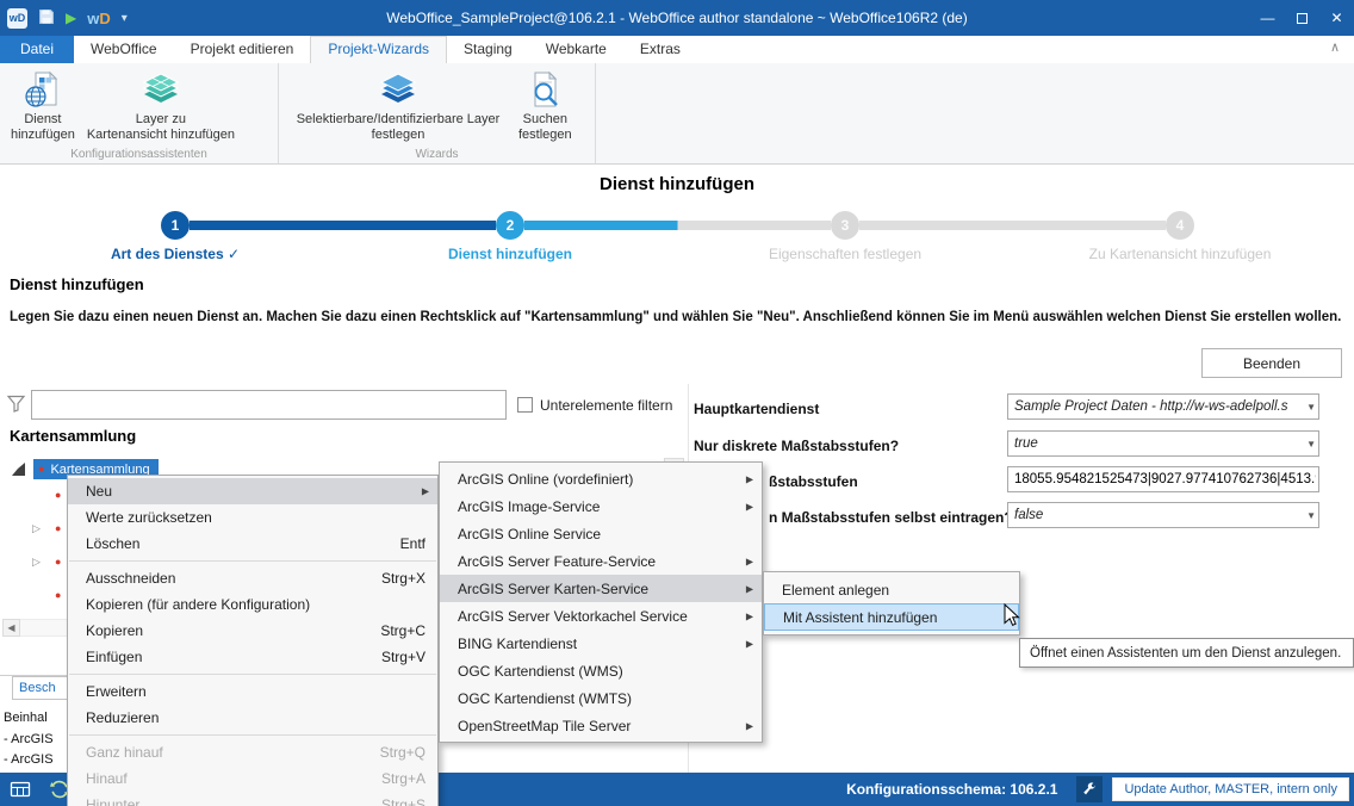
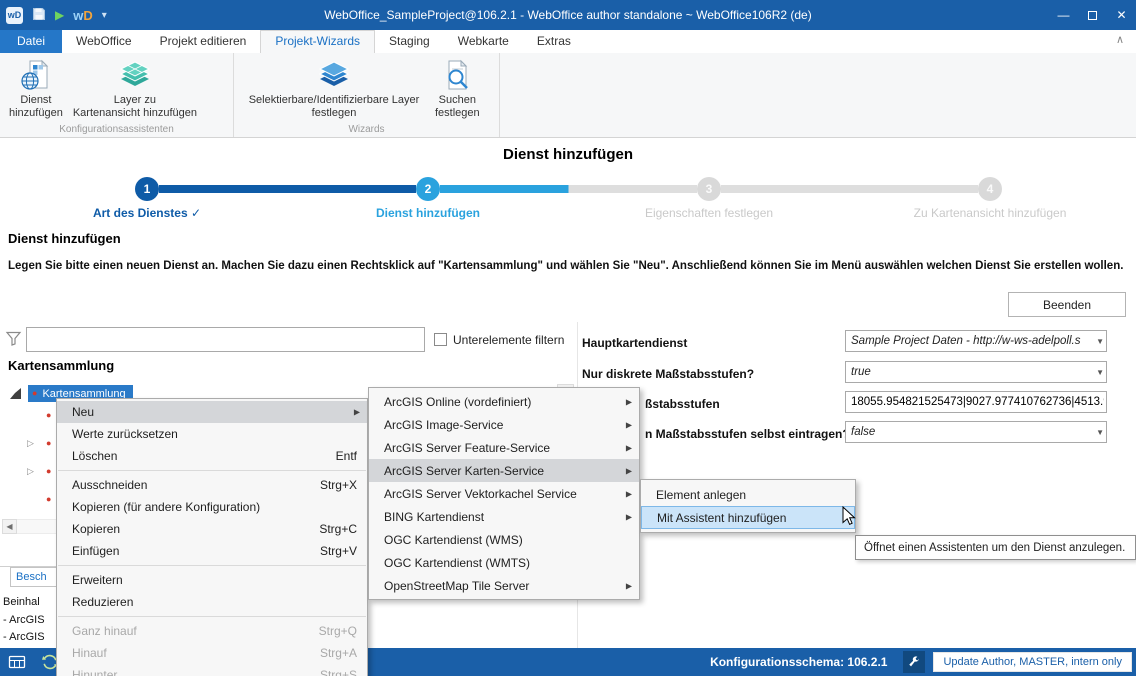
  wD
  ▶
  wD
  ▾
  WebOffice_SampleProject@106.2.1 - WebOffice author standalone ~ WebOffice106R2 (de)
  —
  ✕
  Datei
  WebOffice
  Projekt editieren
  Projekt-Wizards
  Staging
  Webkarte
  Extras
  ∧
  Dienst
  hinzufügen
  Layer zu
  Kartenansicht hinzufügen
  Konfigurationsassistenten
  Selektierbare/Identifizierbare Layer
  festlegen
  Suchen
  festlegen
  Wizards
  Dienst hinzufügen
  1
  2
  3
  4
  Art des Dienstes ✓
  Dienst hinzufügen
  Eigenschaften festlegen
  Zu Kartenansicht hinzufügen
  Dienst hinzufügen
- Legen Sie dazu einen neuen Dienst an. Machen Sie dazu einen Rechtsklick auf "Kartensammlung" und wählen Sie "Neu". Anschließend können Sie im Menü auswählen welchen Dienst Sie erstellen wollen.
+ Legen Sie bitte einen neuen Dienst an. Machen Sie dazu einen Rechtsklick auf "Kartensammlung" und wählen Sie "Neu". Anschließend können Sie im Menü auswählen welchen Dienst Sie erstellen wollen.
  Beenden
  Unterelemente filtern
  Kartensammlung
  ●
  Kartensammlung
  ●
  ▷
  ●
  ▷
  ●
  ●
  ◀
  Besch
  Beinhal
  - ArcGIS
  - ArcGIS
  Hauptkartendienst
  Sample Project Daten - http://w-ws-adelpoll.s
  ▼
  Nur diskrete Maßstabsstufen?
  true
  ▼
  ßstabsstufen
  18055.954821525473|9027.977410762736|4513.
  n Maßstabsstufen selbst eintragen
  false
  ▼
  Konfigurationsschema: 106.2.1
  Update Author, MASTER, intern only
  Neu
  ▶
  Werte zurücksetzen
  Löschen
  Entf
  Ausschneiden
  Strg+X
  Kopieren (für andere Konfiguration)
  Kopieren
  Strg+C
  Einfügen
  Strg+V
  Erweitern
  Reduzieren
  Ganz hinauf
  Strg+Q
  Hinauf
  Strg+A
  Hinunter
  Strg+S
  ArcGIS Online (vordefiniert)
  ▶
  ArcGIS Image-Service
  ▶
- ArcGIS Online Service
  ArcGIS Server Feature-Service
  ▶
  ArcGIS Server Karten-Service
  ▶
  ArcGIS Server Vektorkachel Service
  ▶
  BING Kartendienst
  ▶
  OGC Kartendienst (WMS)
  OGC Kartendienst (WMTS)
  OpenStreetMap Tile Server
  ▶
  Element anlegen
  Mit Assistent hinzufügen
  Öffnet einen Assistenten um den Dienst anzulegen.
